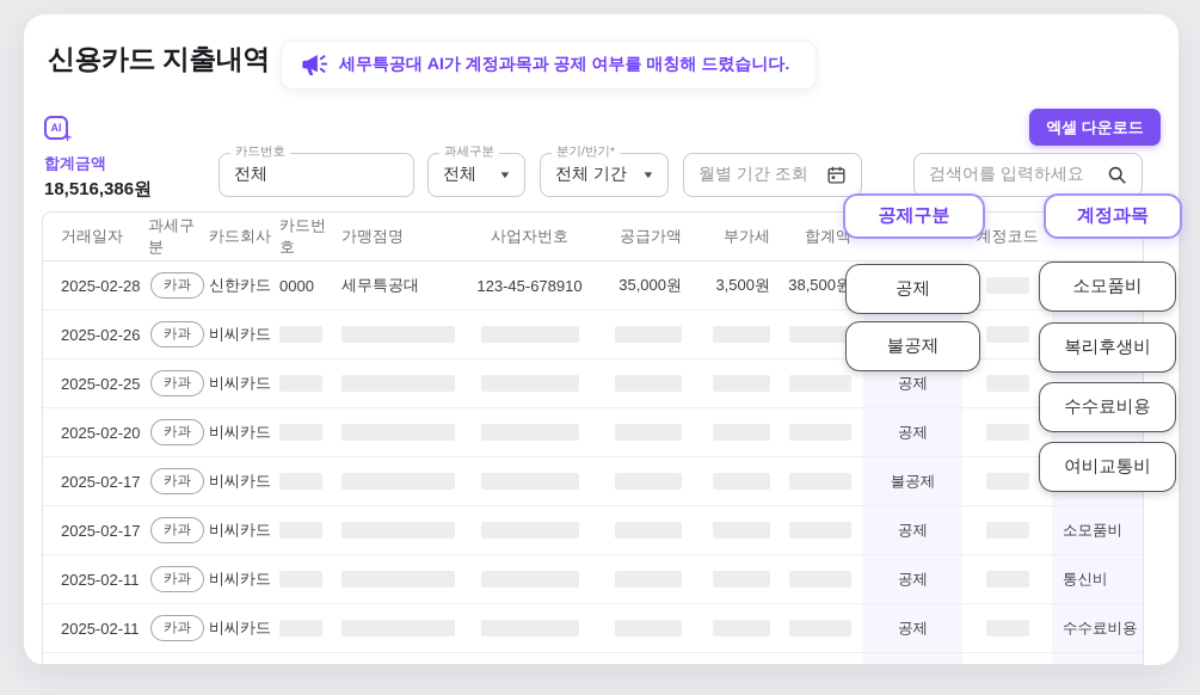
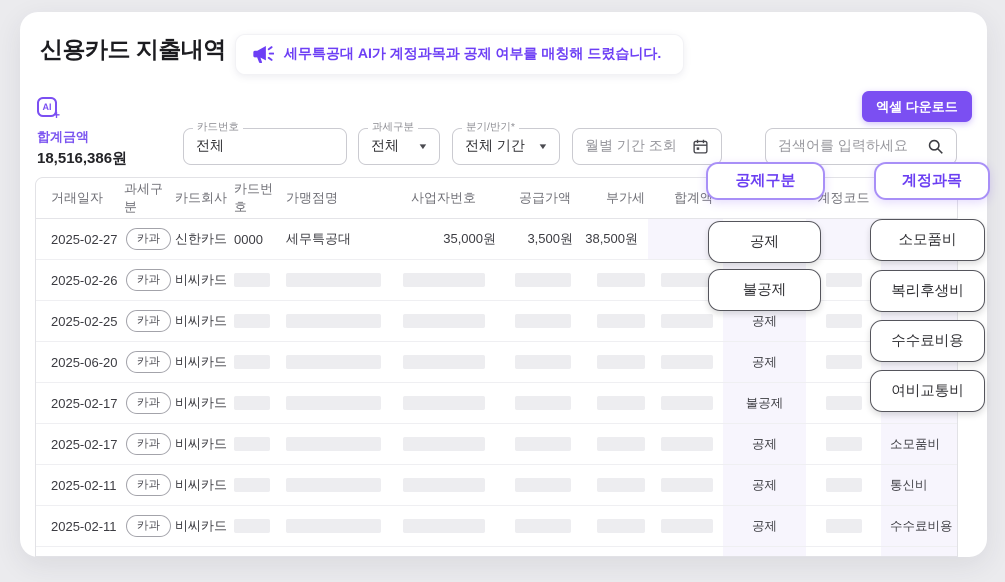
  신용카드 지출내역
  세무특공대 AI가 계정과목과 공제 여부를 매칭해 드렸습니다.
  AI
  +
  엑셀 다운로드
  합계금액
  18,516,386원
  카드번호
  전체
  과세구분
  전체
  ▼
  분기/반기*
  전체 기간
  ▼
  월별 기간 조회
  검색어를 입력하세요
  거래일자
  과세구분
  카드회사
  카드번호
  가맹점명
  사업자번호
  공급가액
  부가세
  합계액
  계정코드
- 2025-02-28
+ 2025-02-27
  카과
  신한카드
  0000
  세무특공대
- 123-45-678910
  35,000원
  3,500원
  38,500원
  2025-02-26
  카과
  비씨카드
  2025-02-25
  카과
  비씨카드
  공제
- 2025-02-20
+ 2025-06-20
  카과
  비씨카드
  공제
  2025-02-17
  카과
  비씨카드
  불공제
  2025-02-17
  카과
  비씨카드
  공제
  소모품비
  2025-02-11
  카과
  비씨카드
  공제
  통신비
  2025-02-11
  카과
  비씨카드
  공제
  수수료비용
  공제구분
  계정과목
  공제
  불공제
  소모품비
  복리후생비
  수수료비용
  여비교통비
